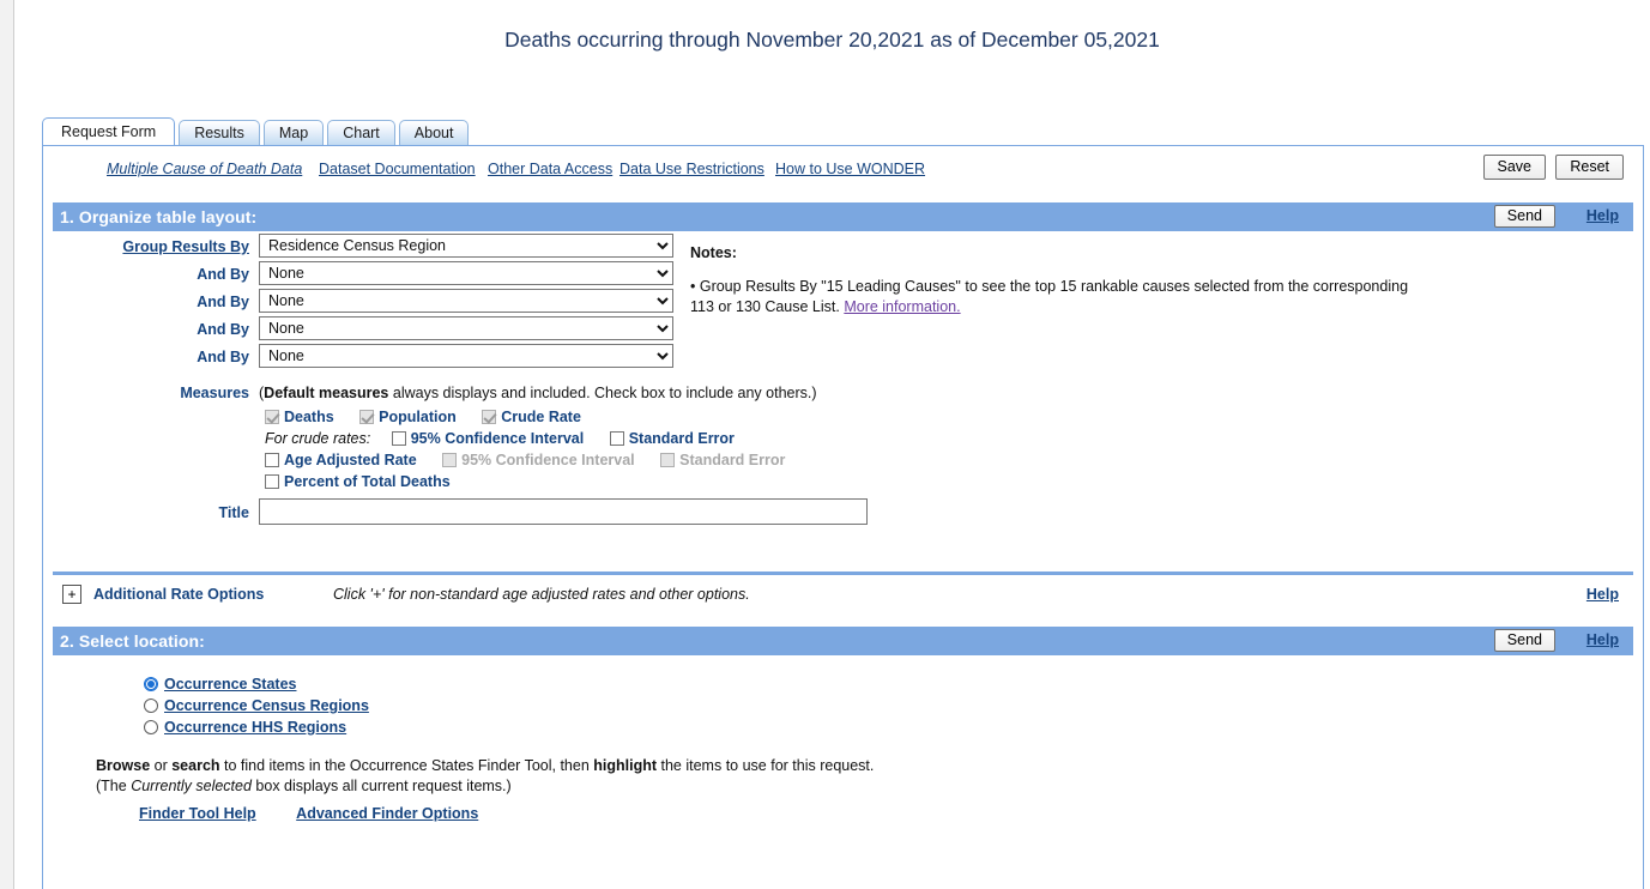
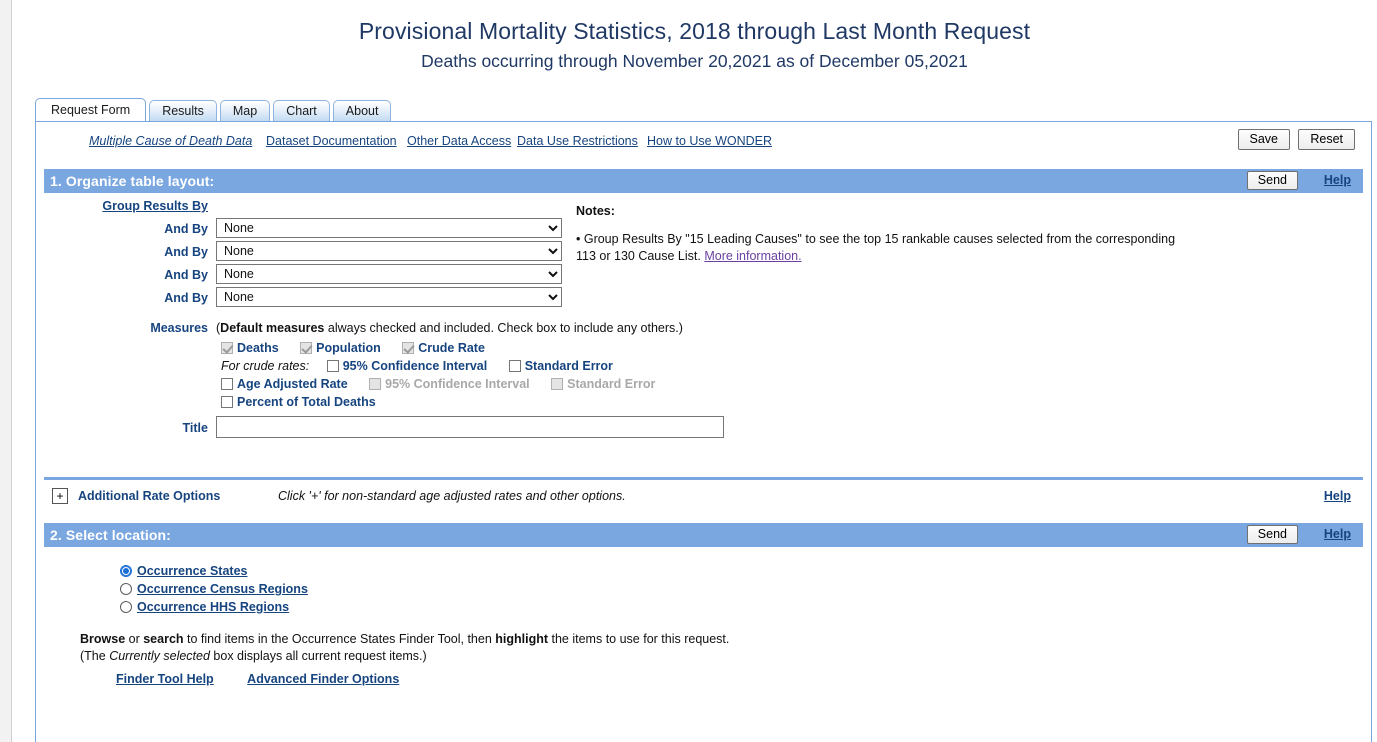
+ Provisional Mortality Statistics, 2018 through Last Month Request
  Deaths occurring through November 20,2021 as of December 05,2021
  Request Form
  Results
  Map
  Chart
  About
  Multiple Cause of Death Data
  Dataset Documentation
  Other Data Access
  Data Use Restrictions
  How to Use WONDER
  Save
  Reset
  1. Organize table layout:
  Send
  Help
  Group Results By
- Residence Census Region
  And By
  None
  And By
  None
  And By
  None
  And By
  None
  Notes:
  • Group Results By "15 Leading Causes" to see the top 15 rankable causes selected from the corresponding 113 or 130 Cause List. More information.
  Measures
- (Default measures always displays and included. Check box to include any others.)
+ (Default measures always checked and included. Check box to include any others.)
  Deaths Population Crude Rate
  For crude rates: 95% Confidence Interval Standard Error
  Age Adjusted Rate 95% Confidence Interval Standard Error
  Percent of Total Deaths
  Title
  +
  Additional Rate Options
  Click '+' for non-standard age adjusted rates and other options.
  Help
  2. Select location:
  Send
  Help
  Occurrence States
  Occurrence Census Regions
  Occurrence HHS Regions
  Browse or search to find items in the Occurrence States Finder Tool, then highlight the items to use for this request.
  (The Currently selected box displays all current request items.)
  Finder Tool Help Advanced Finder Options
